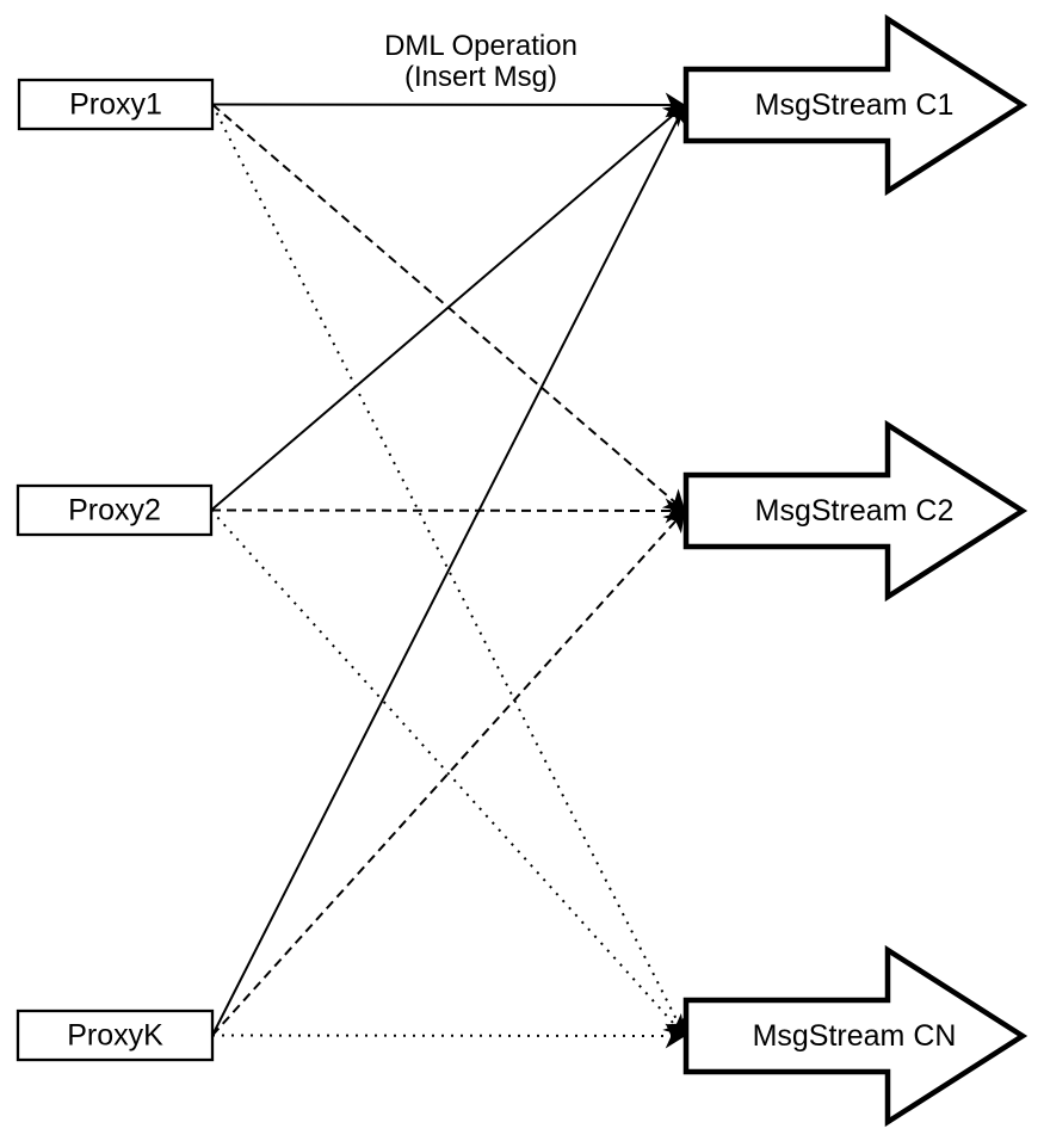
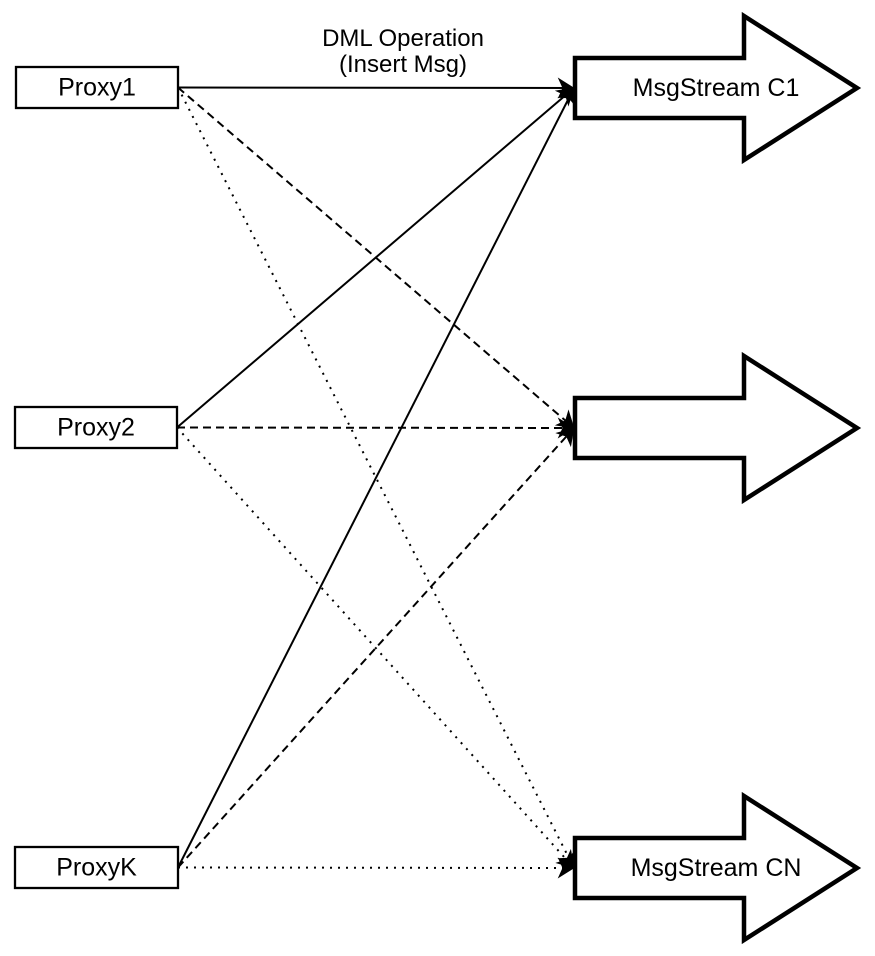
  MsgStream C1
- MsgStream C2
  MsgStream CN
  Proxy1
  Proxy2
  ProxyK
  DML Operation
  (Insert Msg)
